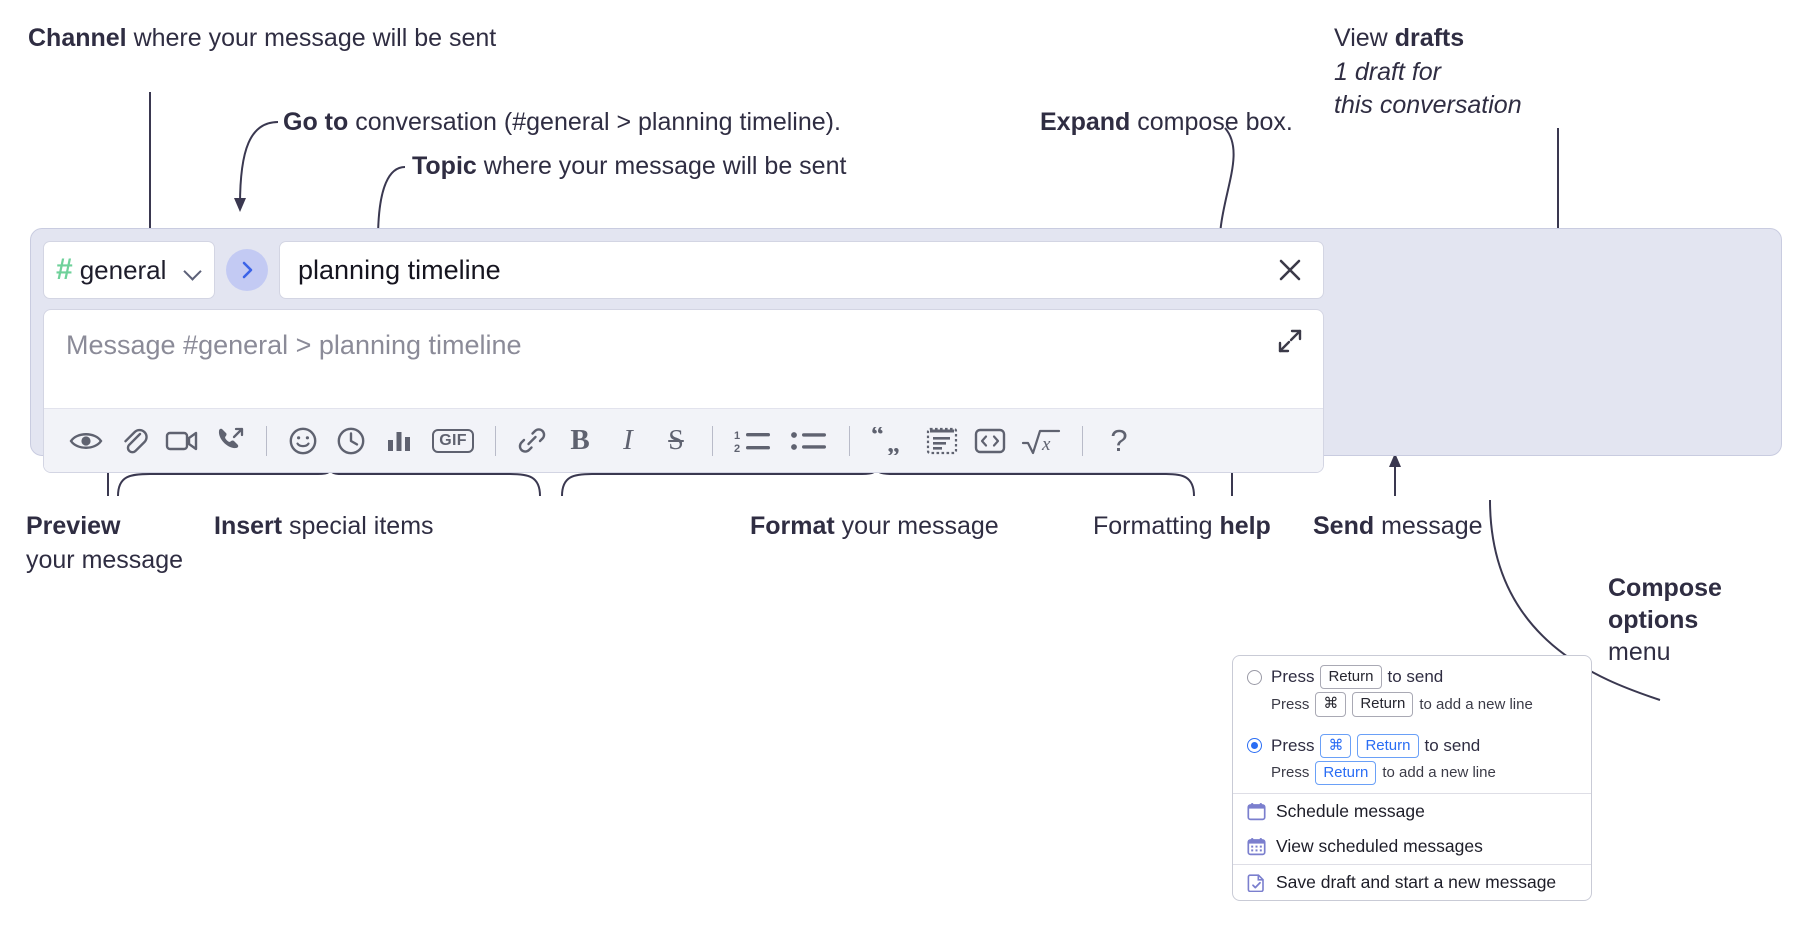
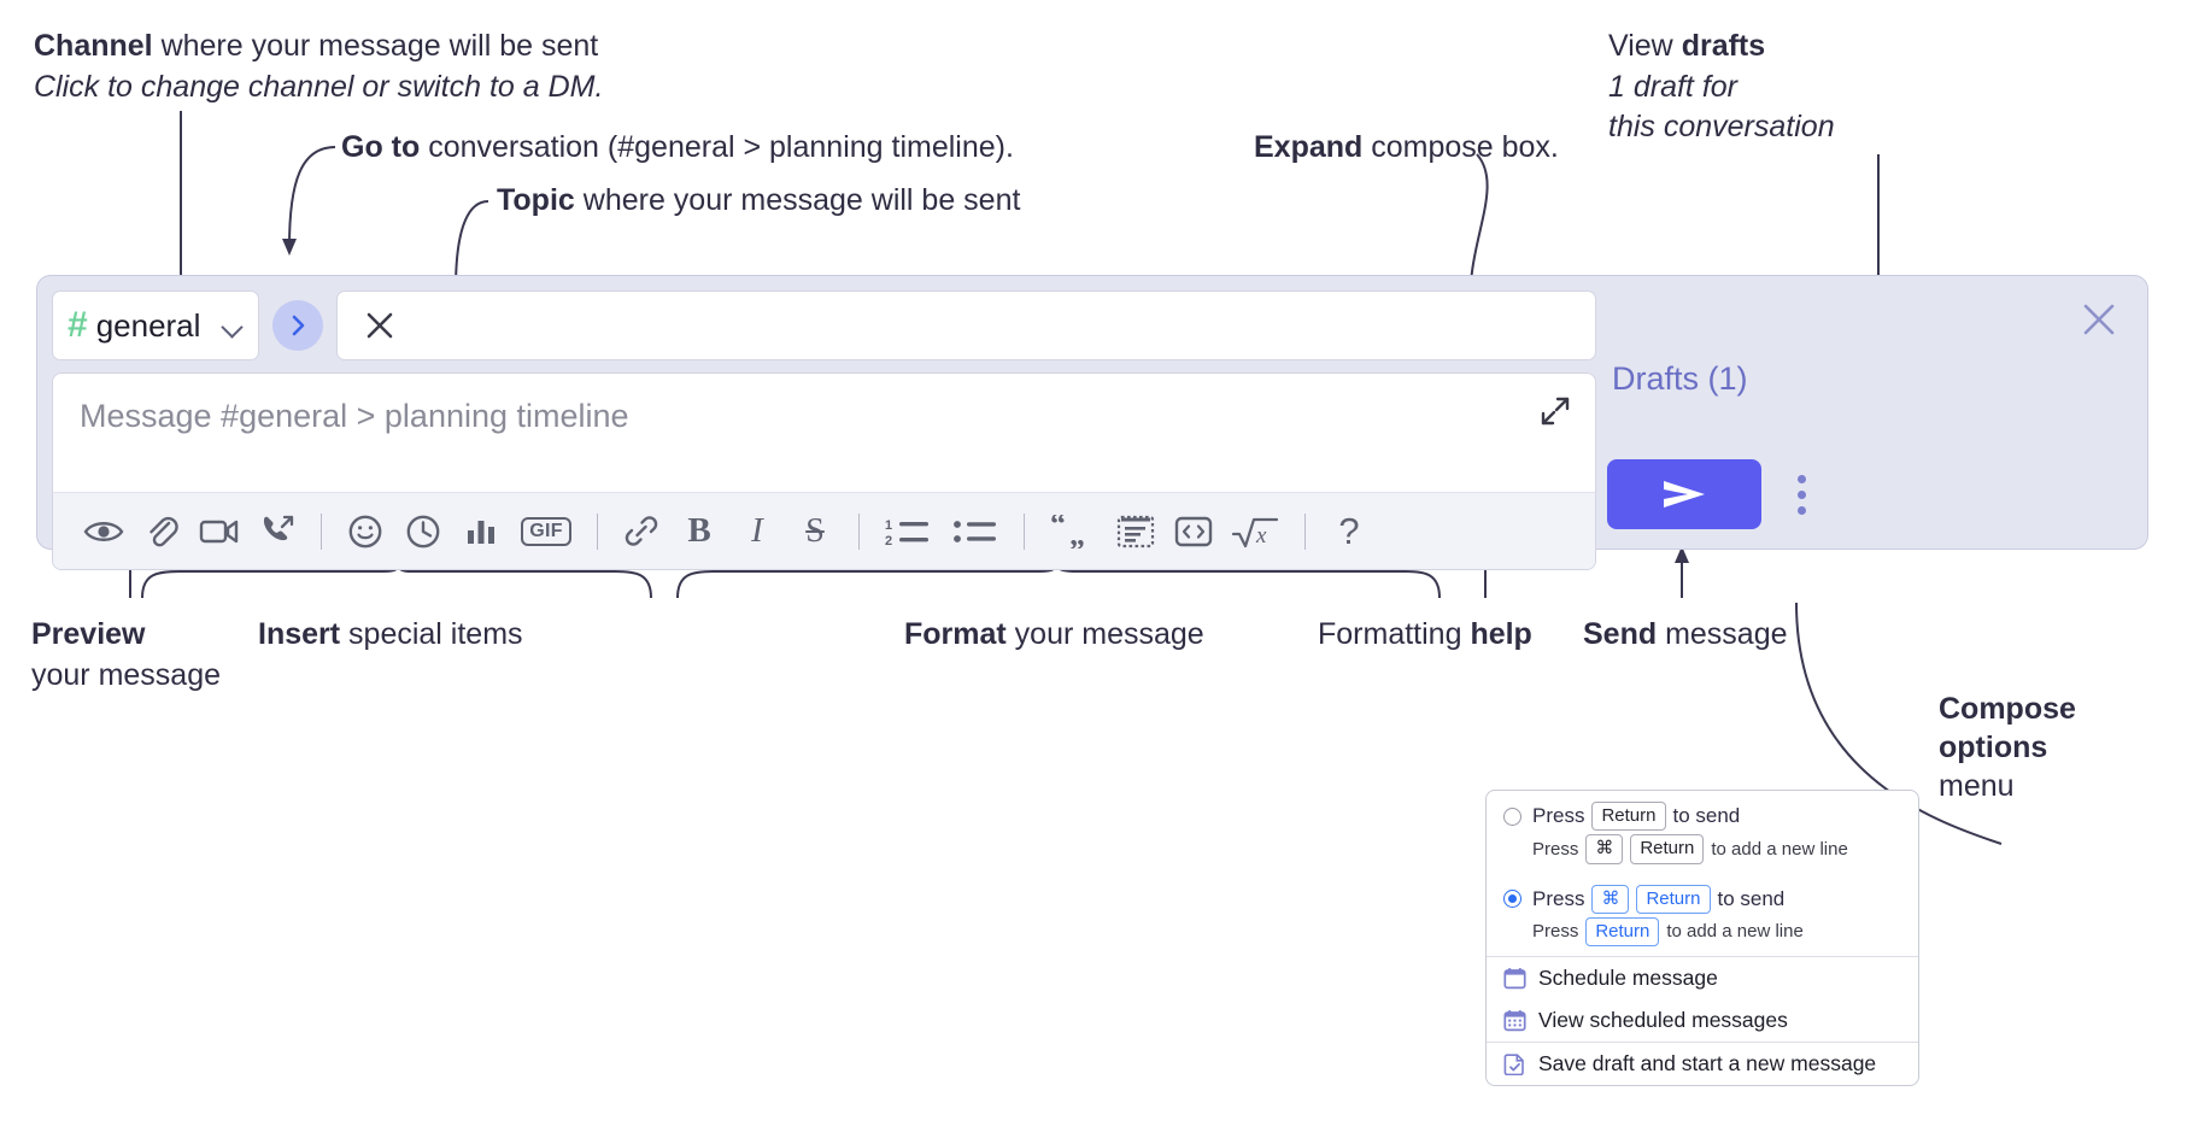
  Channel where your message will be sent
+ Click to change channel or switch to a DM.
  Go to conversation (#general > planning timeline).
  Topic where your message will be sent
  Expand compose box.
  View drafts
  1 draft for
  this conversation
  Preview
  your message
  Insert special items
  Format your message
  Formatting help
  Send message
  Compose
  options
  menu
  #
  general
- planning timeline
  Message #general > planning timeline
  GIF
  B
  I
  S
  1
  2
  “
  „
  x
  ?
+ Drafts (1)
  Press
  Return
  to send
  Press
  ⌘
  Return
  to add a new line
  Press
  ⌘
  Return
  to send
  Press
  Return
  to add a new line
  Schedule message
  View scheduled messages
  Save draft and start a new message
